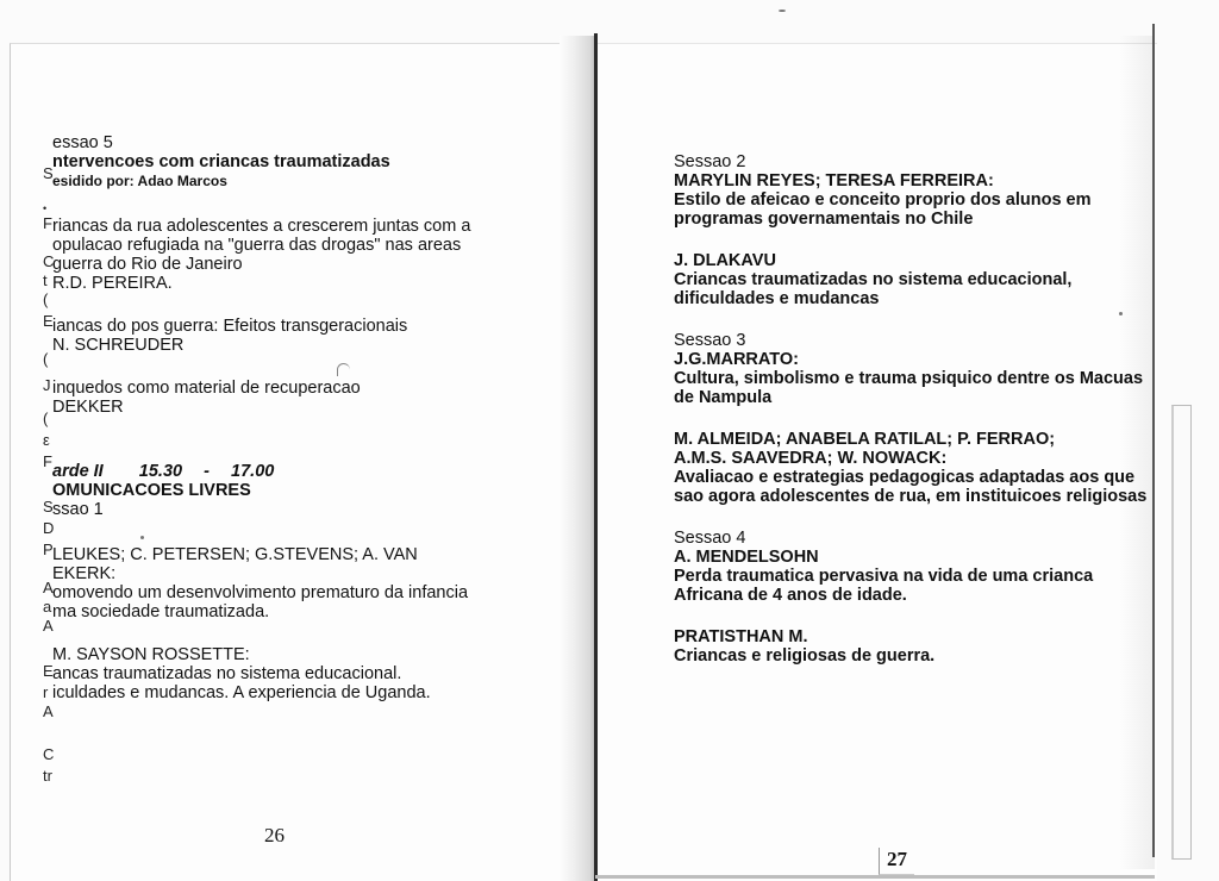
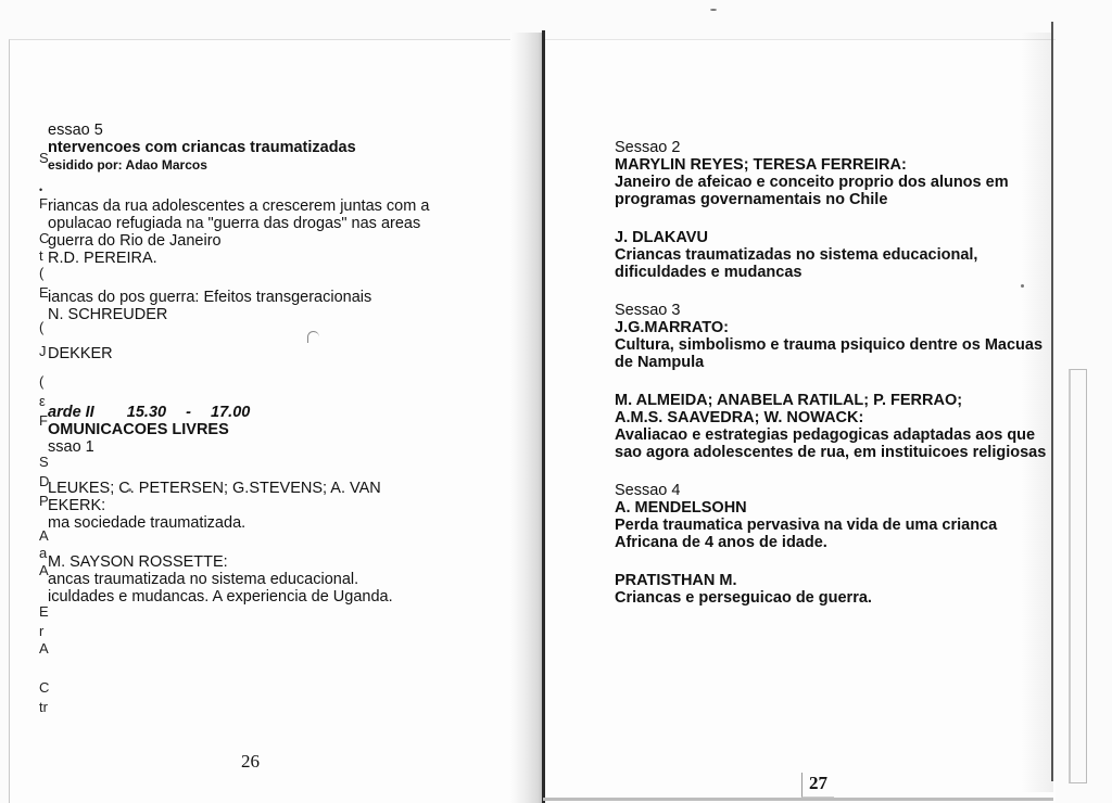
  S
  •
  F
  C
  t
  (
  E
  (
  J
  (
  ε
  F
  S
  D
  P
  A
  a
  A
  E
  r
  A
  C
  tr
  essao 5
  ntervencoes com criancas traumatizadas
  esidido por: Adao Marcos
  riancas da rua adolescentes a crescerem juntas com a
  opulacao refugiada na "guerra das drogas" nas areas
  guerra do Rio de Janeiro
  R.D. PEREIRA.
  iancas do pos guerra: Efeitos transgeracionais
  N. SCHREUDER
- inquedos como material de recuperacao
  DEKKER
  arde II 15.30 - 17.00
  OMUNICACOES LIVRES
  ssao 1
  LEUKES; C. PETERSEN; G.STEVENS; A. VAN
  EKERK:
- omovendo um desenvolvimento prematuro da infancia
  ma sociedade traumatizada.
  M. SAYSON ROSSETTE:
- ancas traumatizadas no sistema educacional.
+ ancas traumatizada no sistema educacional.
  iculdades e mudancas. A experiencia de Uganda.
  26
  Sessao 2
  MARYLIN REYES; TERESA FERREIRA:
- Estilo de afeicao e conceito proprio dos alunos em
+ Janeiro de afeicao e conceito proprio dos alunos em
  programas governamentais no Chile
  J. DLAKAVU
  Criancas traumatizadas no sistema educacional,
  dificuldades e mudancas
  Sessao 3
  J.G.MARRATO:
  Cultura, simbolismo e trauma psiquico dentre os Macuas
  de Nampula
  M. ALMEIDA; ANABELA RATILAL; P. FERRAO;
  A.M.S. SAAVEDRA; W. NOWACK:
  Avaliacao e estrategias pedagogicas adaptadas aos que
  sao agora adolescentes de rua, em instituicoes religiosas
  Sessao 4
  A. MENDELSOHN
  Perda traumatica pervasiva na vida de uma crianca
  Africana de 4 anos de idade.
  PRATISTHAN M.
- Criancas e religiosas de guerra.
+ Criancas e perseguicao de guerra.
  27
